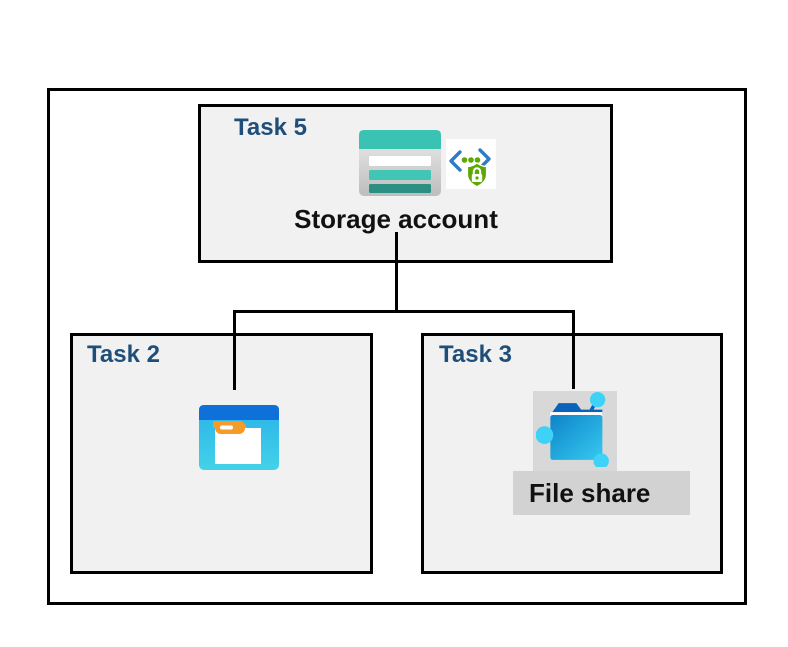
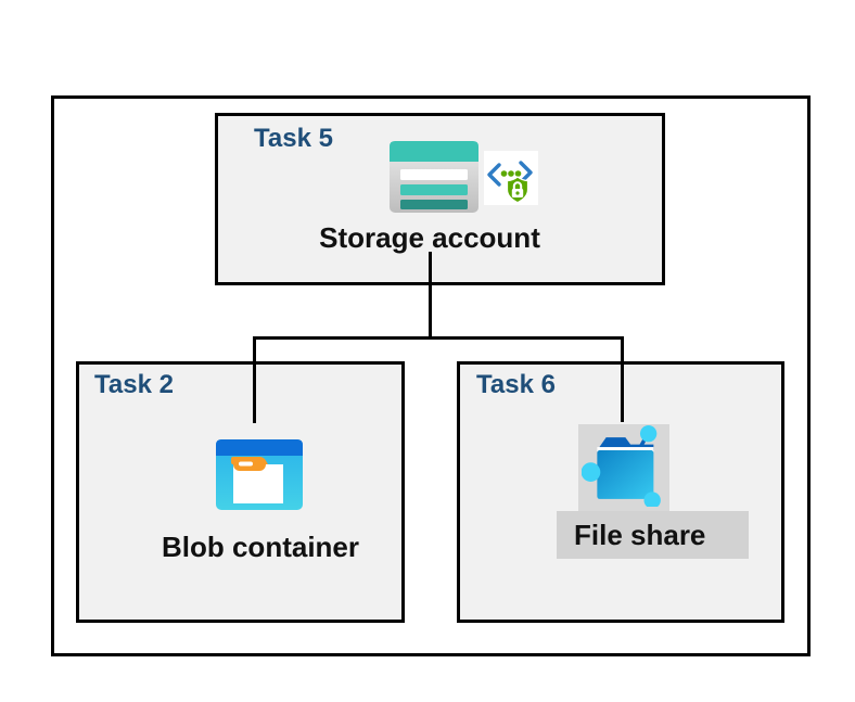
  Task 5
  Storage account
  Task 2
+ Blob container
- Task 3
+ Task 6
  File share
